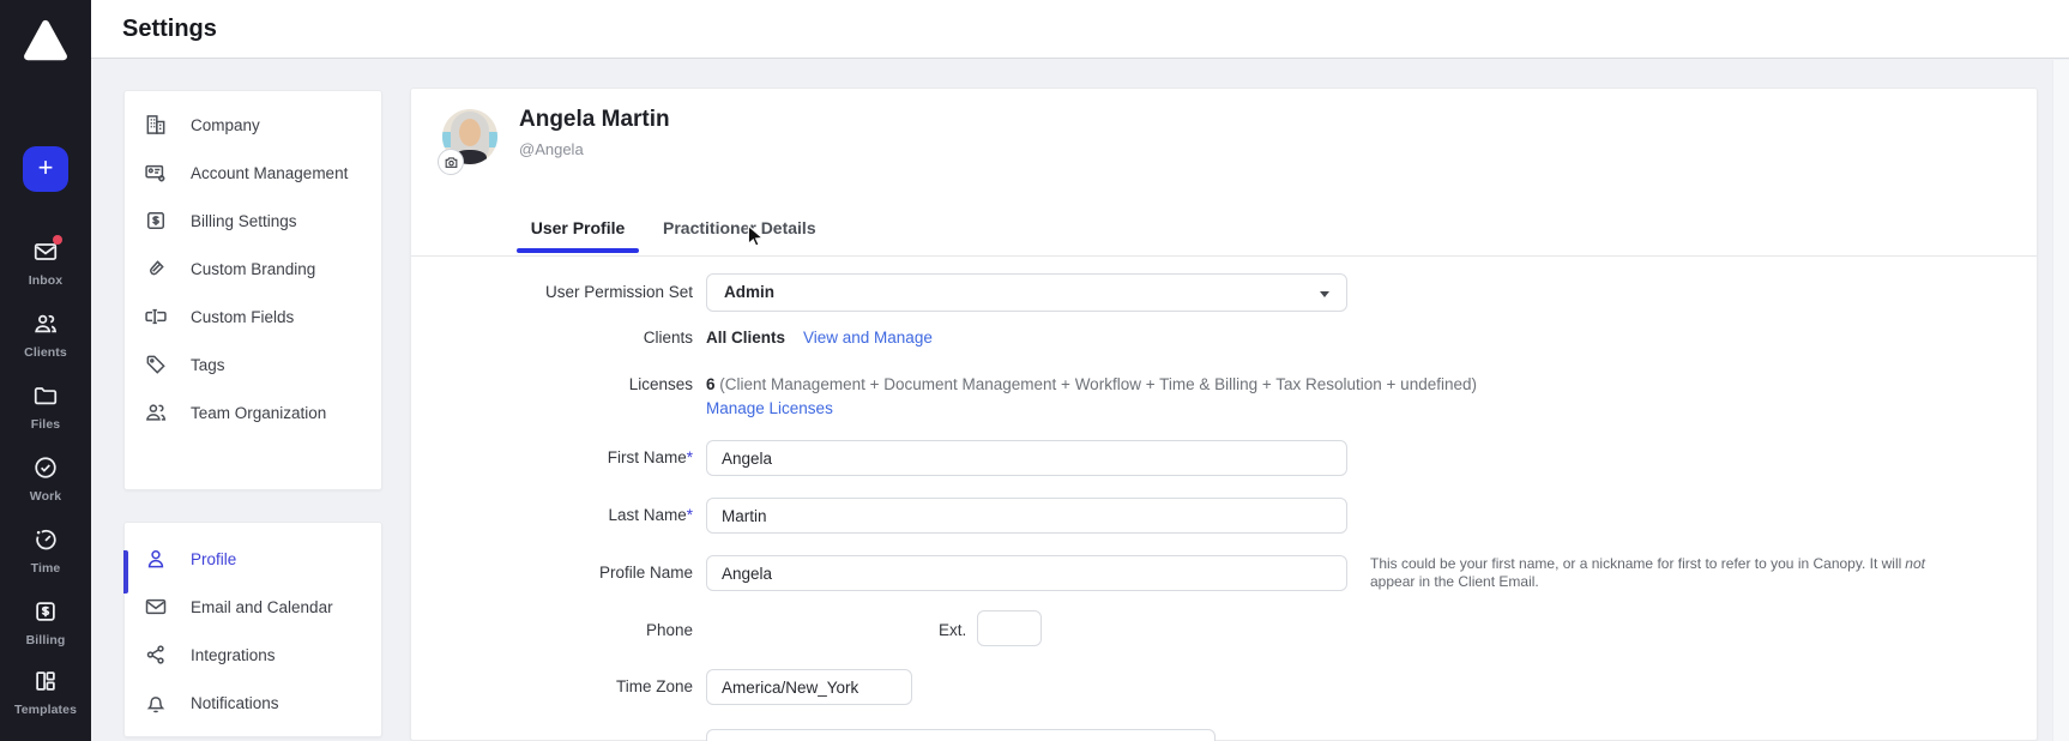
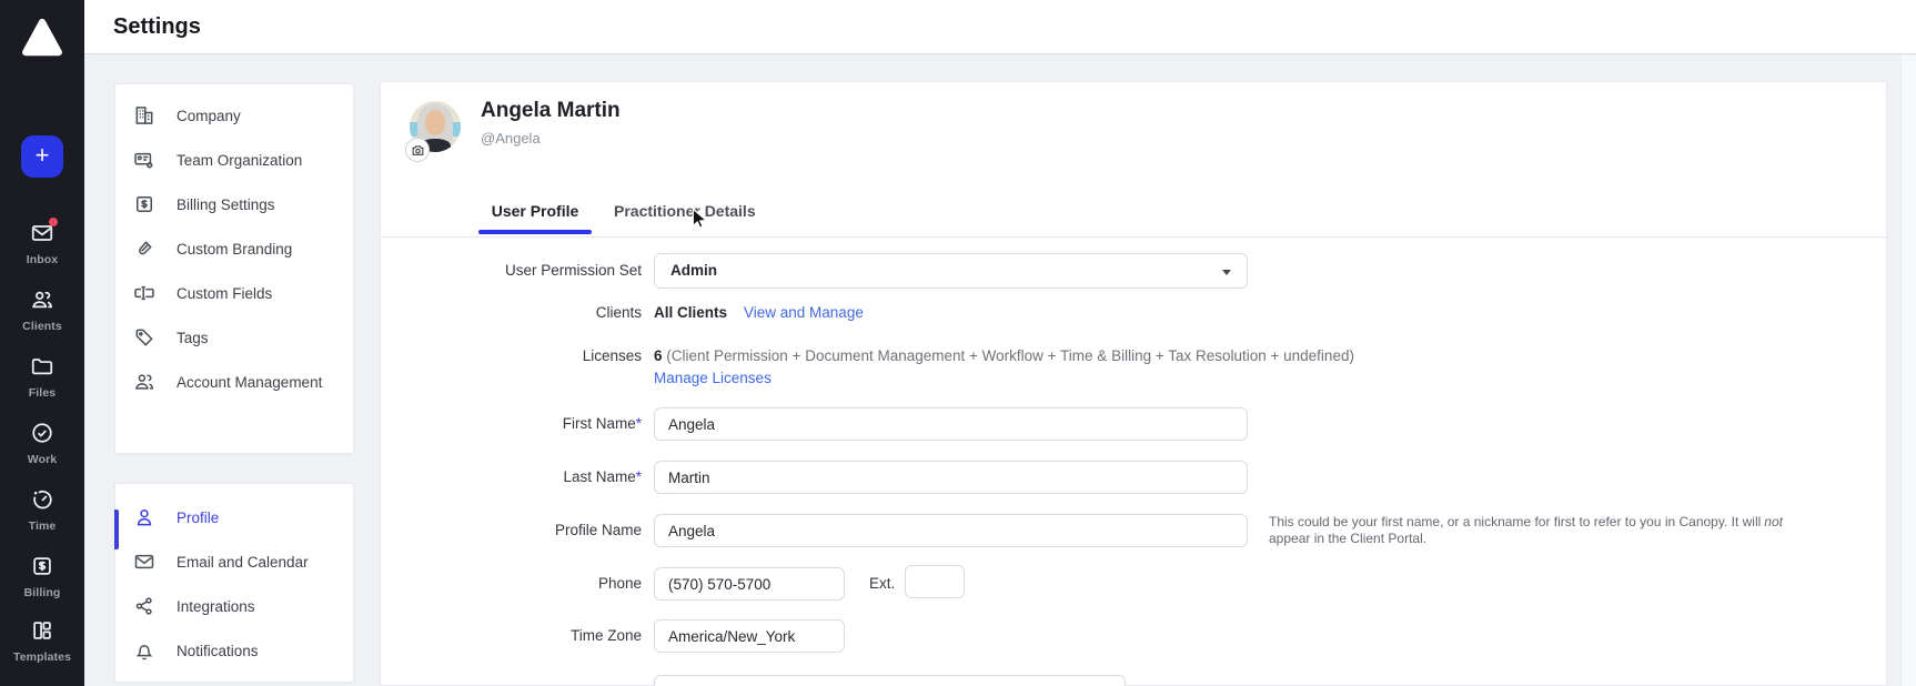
  +
  Inbox
  Clients
  Files
  Work
  Time
  Billing
  Templates
  Settings
  Company
- Account Management
+ Team Organization
  Billing Settings
  Custom Branding
  Custom Fields
  Tags
- Team Organization
+ Account Management
  Profile
  Email and Calendar
  Integrations
  Notifications
  Angela Martin
  @Angela
  User Profile
  Practitioner Details
  User Permission Set
  Admin
  Clients
  All Clients
  View and Manage
  Licenses
- 6 (Client Management + Document Management + Workflow + Time & Billing + Tax Resolution + undefined)
+ 6 (Client Permission + Document Management + Workflow + Time & Billing + Tax Resolution + undefined)
  Manage Licenses
  First Name*
  Angela
  Last Name*
  Martin
  Profile Name
  Angela
  This could be your first name, or a nickname for first to refer to you in Canopy. It will not
- appear in the Client Email.
+ appear in the Client Portal.
  Phone
+ (570) 570-5700
  Ext.
  Time Zone
  America/New_York
